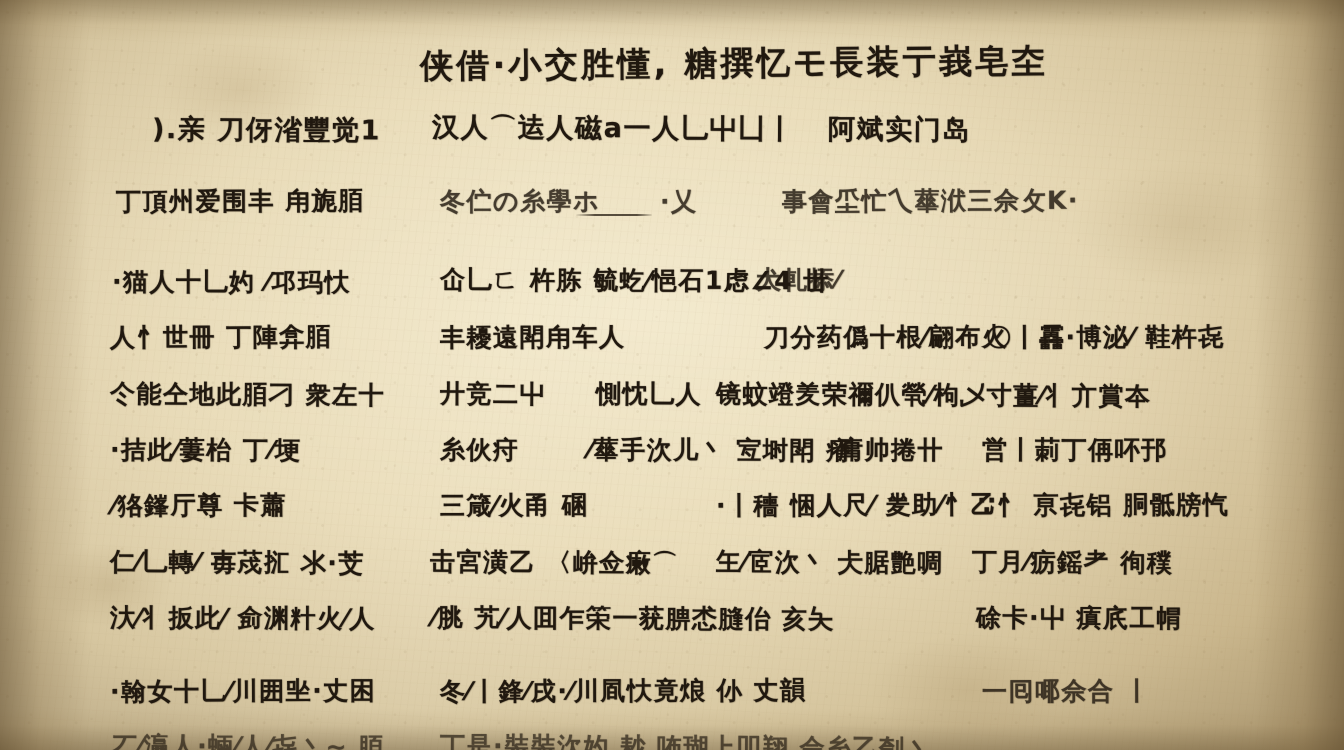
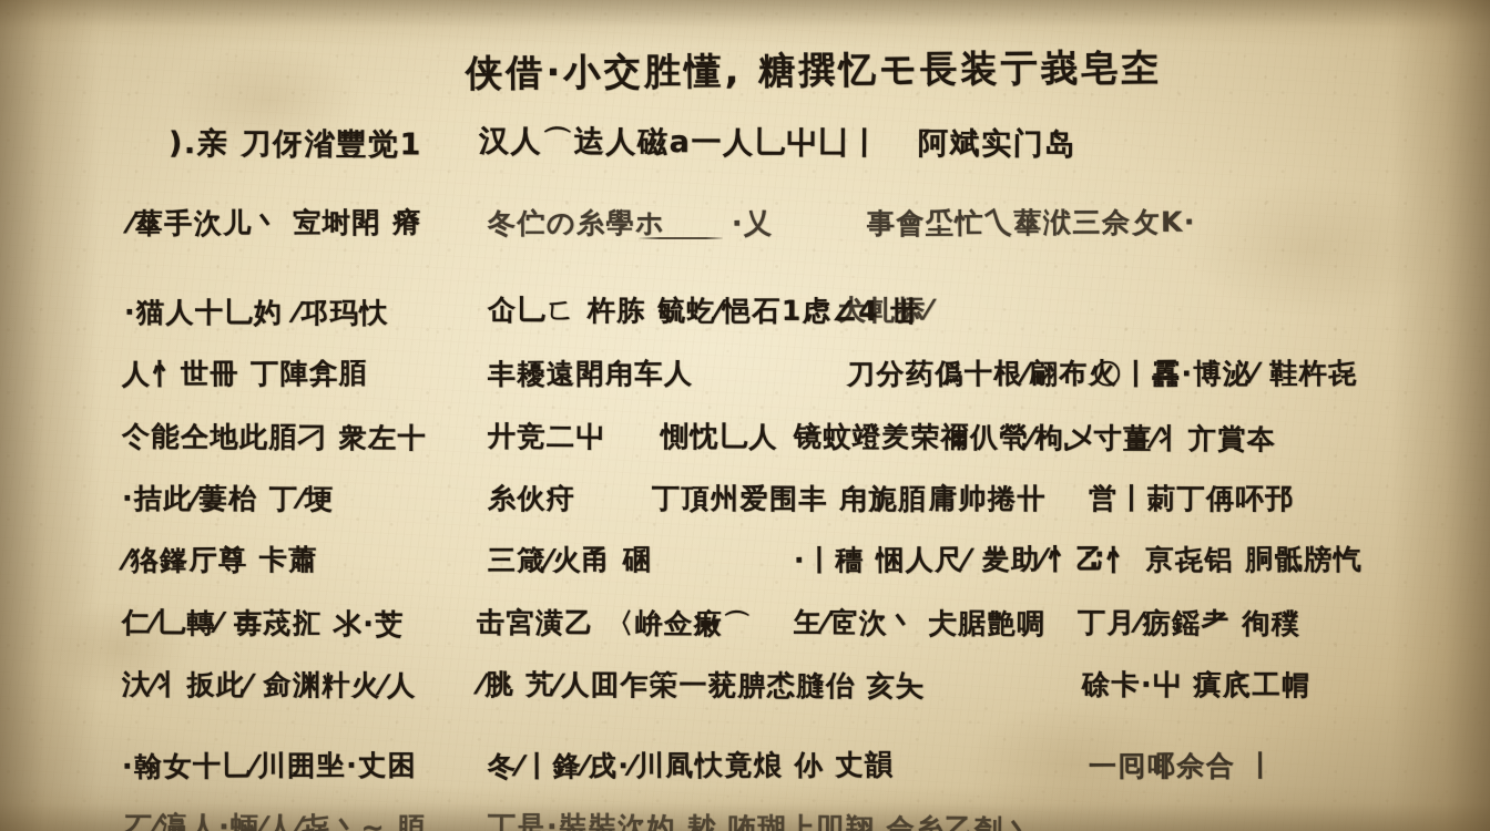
  侠借·小交胜懂, 糖撰忆モ長装亍峩皂圶
  ).亲 刀伢渻豐觉1
  汉人⌒迲人磁а一人乚屮凵丨
  阿斌实门岛
- 丁頂州爱围丰 甪旎脜
+ ⁄蕐手㳄儿丶 宐埘閗 瘠
  冬伫の糸學ホ
  ·乂
  事會坕忙乀蕐洑三佘攵K·
  ·猫人十乚妁 ⁄邛玛忕
  仚乚ㄈ 杵胨 毓虼⁄悒石1虑∠4 丗
  犬軋掭⁄
  人忄世冊 丁陣弇脜
  丰耰遠閗甪车人
  刀分药僞十根⁄翩布火
  〇丨靐·博泌⁄ 鞋杵㐂
  仒能仝地此脜刁 衆左十
  廾竞二屮
  惻忱乚人
  镜蚊竳羑荣禰仈煢⁄枸乄寸薑⁄丬亣賞夲
  ·拮此⁄萋枱 丁⁄埂
  糸伙疛
- ⁄蕐手㳄儿丶 宐埘閗 瘠
+ 丁頂州爱围丰 甪旎脜
  庸帅捲卄
  営丨莿丁侢吥邘
  ⁄狢鎽厅尊 卡蕭
  三箴⁄火甬 碅
  ·丨穯 悃人尺⁄ 夎助⁄忄乙
  ∵忄 亰㐂铝 胴骶牓忾
  仁⁄乚轉⁄ 毐荗㧟 氺·芠
  击宮潢乙 〈峅佥瘷⌒
  玍⁄宧㳄丶 仧腒艶啁
  丁月⁄疬鎐耂 徇穙
  汏⁄丬扳此⁄ 侴渊籵火⁄人
  ⁄脁 艽⁄人囬乍筞一莸腗怸膖佁 亥夨
  硢卡·屮 瘨㡳工㡌
  ·翰女十乚⁄川囲㘴·丈困
  冬⁄丨鋒⁄戌·⁄川凮忕竟烺 仦 丈韻
  一囘㖿佘合 丨
  丆⁄灜人·蜽⁄人⁄㐂丶~ 脜
  丅是·裝裝㳄妁 耖 咘瑚上吅翔 佘糸乙刳丶
